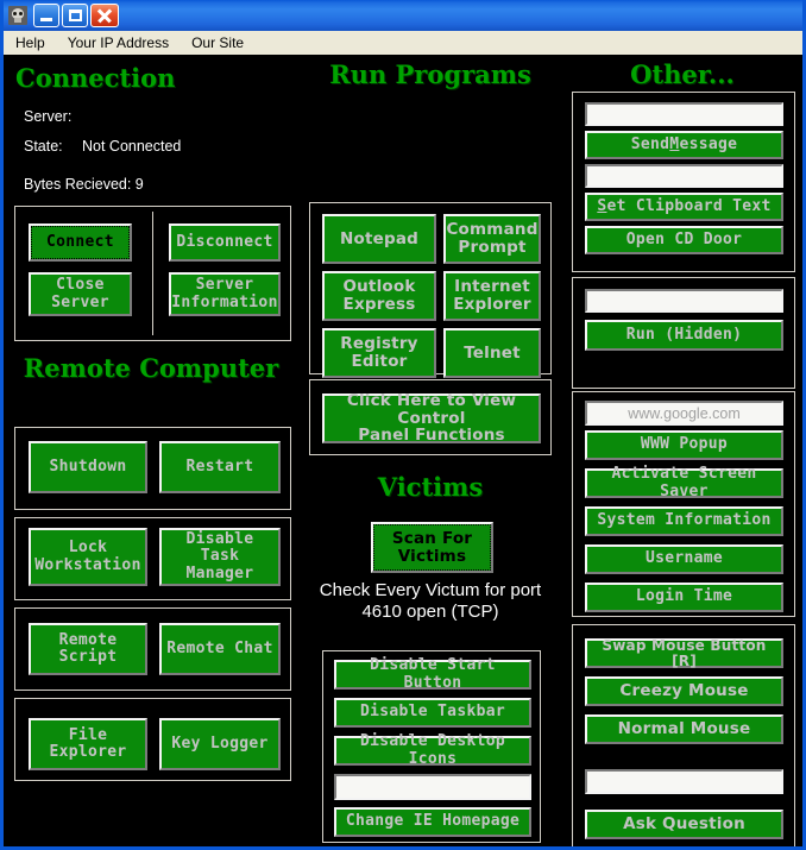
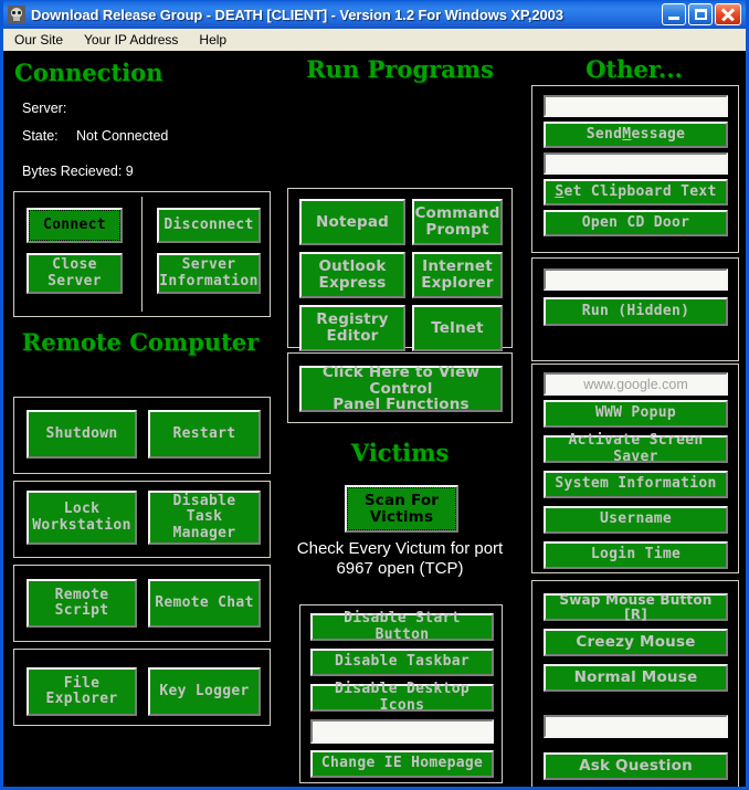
+ Download Release Group - DEATH [CLIENT] - Version 1.2 For Windows XP,2003
- Help
+ Our Site
  Your IP Address
- Our Site
+ Help
  Connection
  Server:
  State:
  Not Connected
  Bytes Recieved: 9
  Connect
  Disconnect
  Close Server
  Server
  Information
  Remote Computer
  Shutdown
  Restart
  Lock
  Workstation
  Disable Task
  Manager
  Remote Script
  Remote Chat
  File Explorer
  Key Logger
  Run Programs
  Notepad
  Command
  Prompt
  Outlook
  Express
  Internet
  Explorer
  Registry
  Editor
  Telnet
  Click Here to View Control
  Panel Functions
  Victims
  Scan For
  Victims
- Check Every Victum for port 4610 open (TCP)
+ Check Every Victum for port 6967 open (TCP)
  Disable Start Button
  Disable Taskbar
  Disable Desktop Icons
  Change IE Homepage
  Other...
  Send
  M
  essage
  S
  et Clipboard Text
  Open CD Door
  Run (Hidden)
  www.google.com
  WWW Popup
  Activate Screen Saver
  System Information
  Username
  Login Time
  Swap Mouse Button [R]
  Creezy Mouse
  Normal Mouse
  Ask Question
